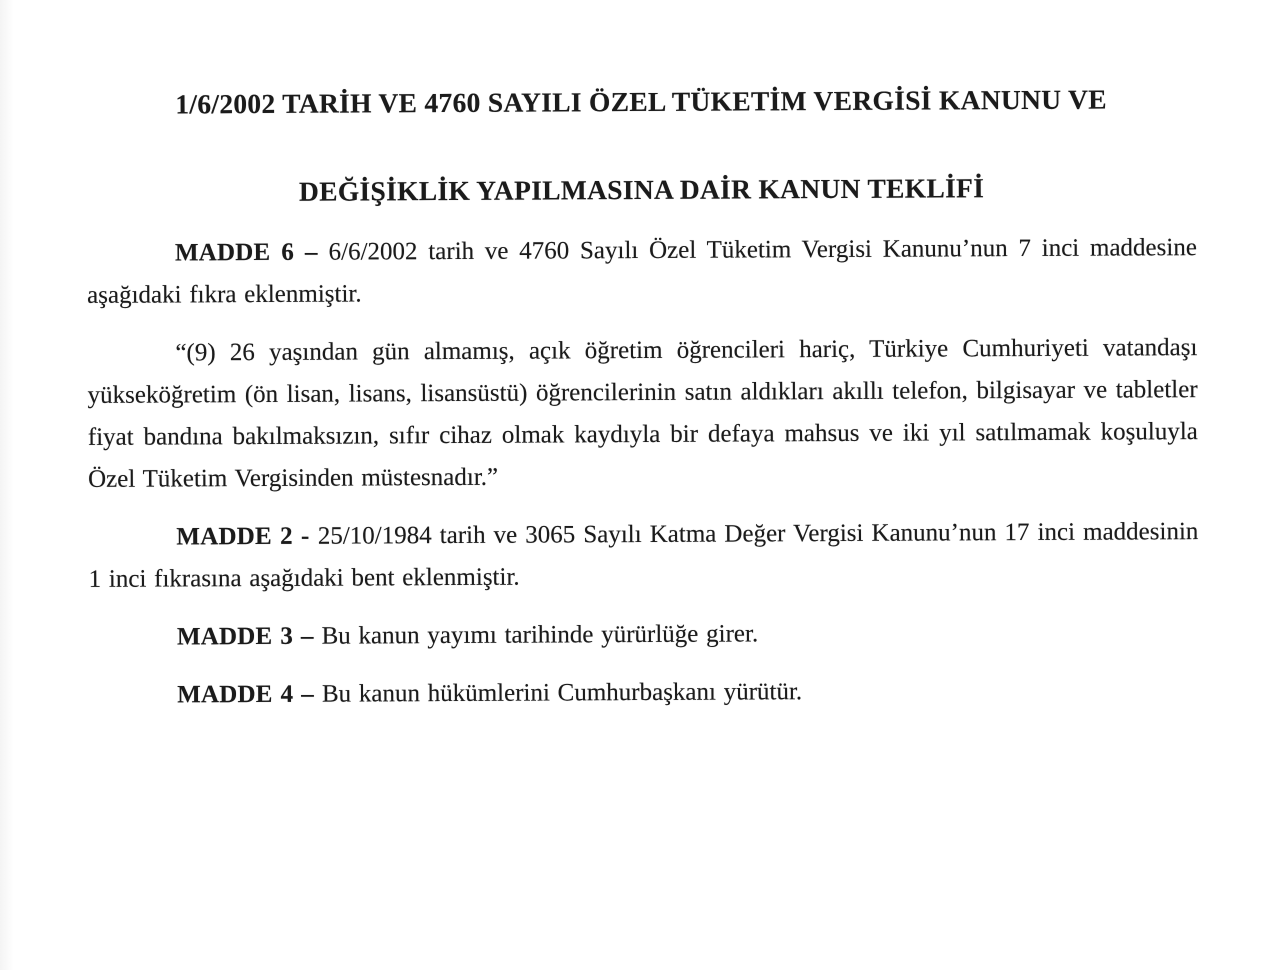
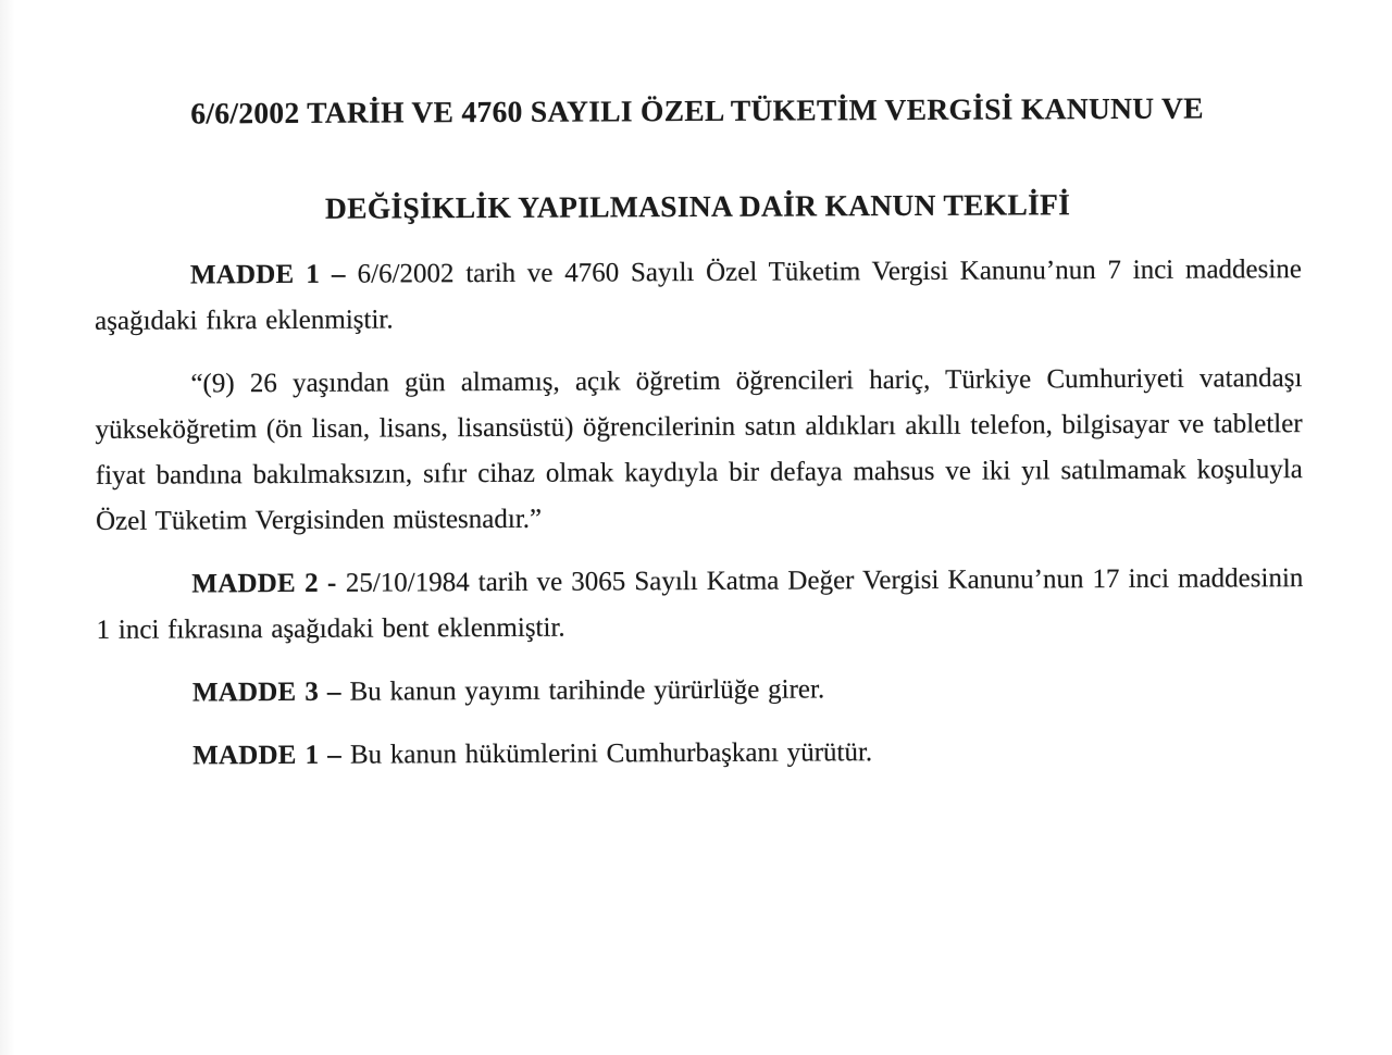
- 1/6/2002 TARİH VE 4760 SAYILI ÖZEL TÜKETİM VERGİSİ KANUNU VE
+ 6/6/2002 TARİH VE 4760 SAYILI ÖZEL TÜKETİM VERGİSİ KANUNU VE
  DEĞİŞİKLİK YAPILMASINA DAİR KANUN TEKLİFİ
- MADDE 6 – 6/6/2002 tarih ve 4760 Sayılı Özel Tüketim Vergisi Kanunu’nun 7 inci maddesine aşağıdaki fıkra eklenmiştir.
+ MADDE 1 – 6/6/2002 tarih ve 4760 Sayılı Özel Tüketim Vergisi Kanunu’nun 7 inci maddesine aşağıdaki fıkra eklenmiştir.
  “(9) 26 yaşından gün almamış, açık öğretim öğrencileri hariç, Türkiye Cumhuriyeti vatandaşı yükseköğretim (ön lisan, lisans, lisansüstü) öğrencilerinin satın aldıkları akıllı telefon, bilgisayar ve tabletler fiyat bandına bakılmaksızın, sıfır cihaz olmak kaydıyla bir defaya mahsus ve iki yıl satılmamak koşuluyla Özel Tüketim Vergisinden müstesnadır.”
  MADDE 2 - 25/10/1984 tarih ve 3065 Sayılı Katma Değer Vergisi Kanunu’nun 17 inci maddesinin 1 inci fıkrasına aşağıdaki bent eklenmiştir.
  MADDE 3 – Bu kanun yayımı tarihinde yürürlüğe girer.
- MADDE 4 – Bu kanun hükümlerini Cumhurbaşkanı yürütür.
+ MADDE 1 – Bu kanun hükümlerini Cumhurbaşkanı yürütür.
